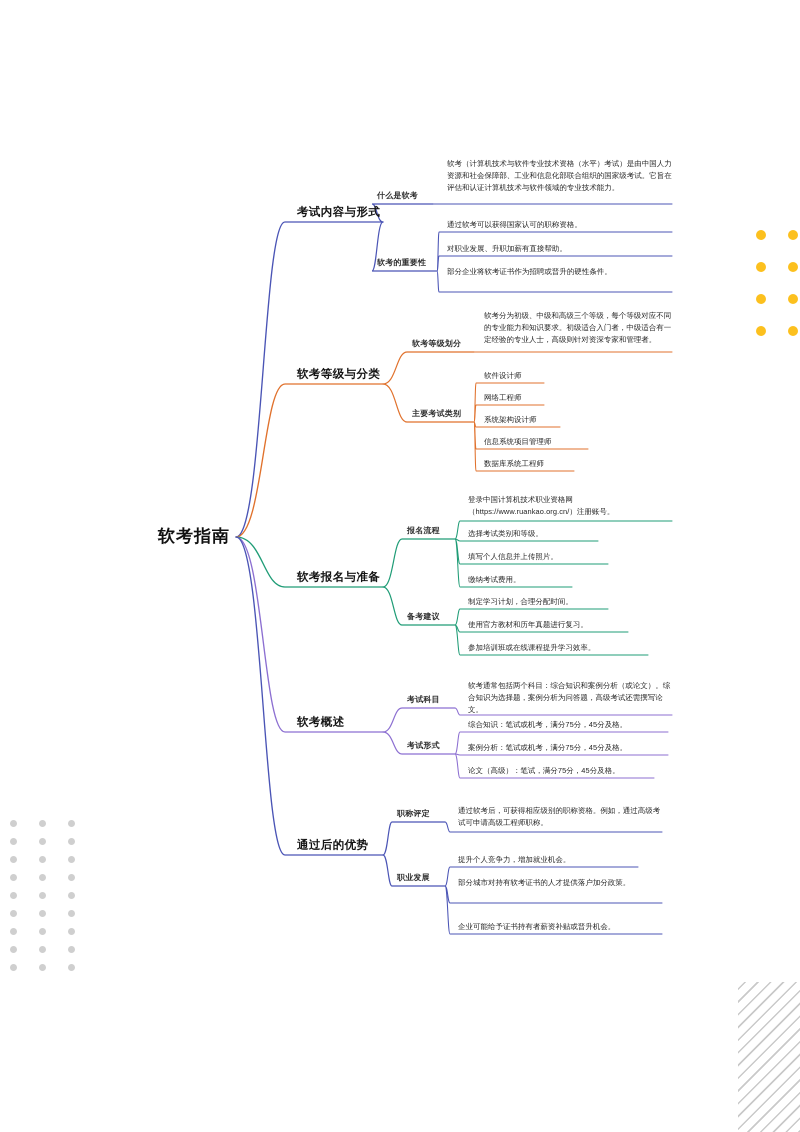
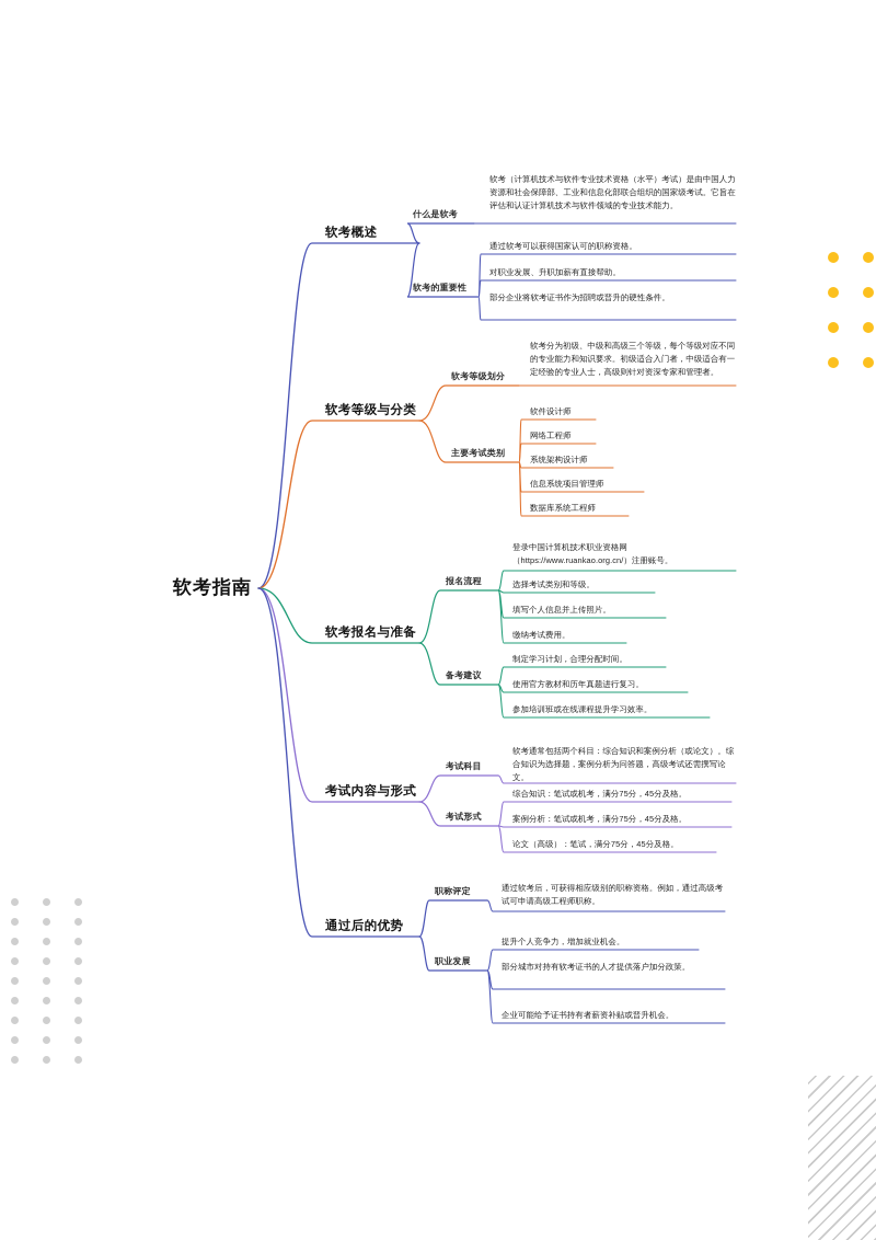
  软考指南
- 考试内容与形式
+ 软考概述
  什么是软考
  软考（计算机技术与软件专业技术资格（水平）考试）是由中国人力资源和社会保障部、工业和信息化部联合组织的国家级考试。它旨在评估和认证计算机技术与软件领域的专业技术能力。
  软考的重要性
  通过软考可以获得国家认可的职称资格。
  对职业发展、升职加薪有直接帮助。
  部分企业将软考证书作为招聘或晋升的硬性条件。
  软考等级与分类
  软考等级划分
  软考分为初级、中级和高级三个等级，每个等级对应不同的专业能力和知识要求。初级适合入门者，中级适合有一定经验的专业人士，高级则针对资深专家和管理者。
  主要考试类别
  软件设计师
  网络工程师
  系统架构设计师
  信息系统项目管理师
  数据库系统工程师
  软考报名与准备
  报名流程
  登录中国计算机技术职业资格网（https://www.ruankao.org.cn/）注册账号。
  选择考试类别和等级。
  填写个人信息并上传照片。
  缴纳考试费用。
  备考建议
  制定学习计划，合理分配时间。
  使用官方教材和历年真题进行复习。
  参加培训班或在线课程提升学习效率。
- 软考概述
+ 考试内容与形式
  考试科目
  软考通常包括两个科目：综合知识和案例分析（或论文）。综合知识为选择题，案例分析为问答题，高级考试还需撰写论文。
  考试形式
  综合知识：笔试或机考，满分75分，45分及格。
  案例分析：笔试或机考，满分75分，45分及格。
  论文（高级）：笔试，满分75分，45分及格。
  通过后的优势
  职称评定
  通过软考后，可获得相应级别的职称资格。例如，通过高级考试可申请高级工程师职称。
  职业发展
  提升个人竞争力，增加就业机会。
  部分城市对持有软考证书的人才提供落户加分政策。
  企业可能给予证书持有者薪资补贴或晋升机会。
